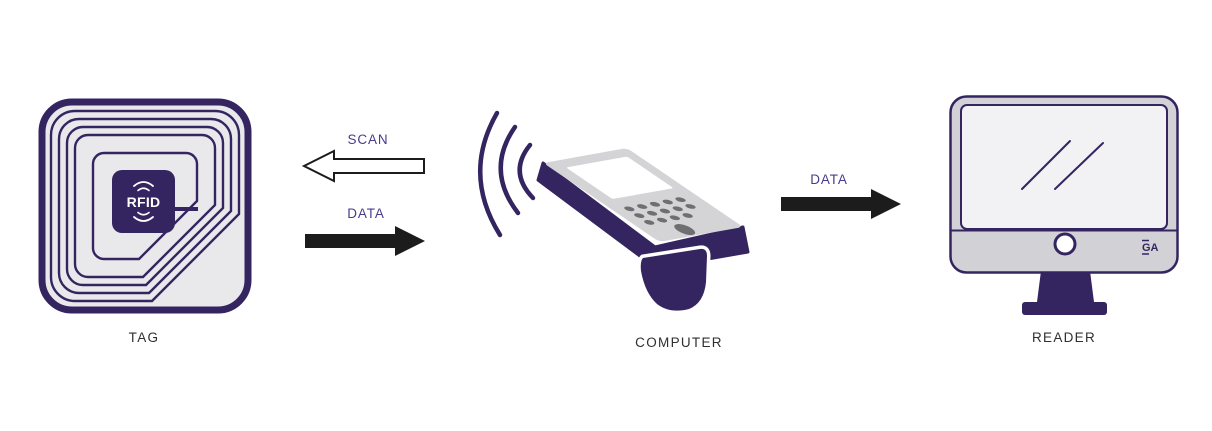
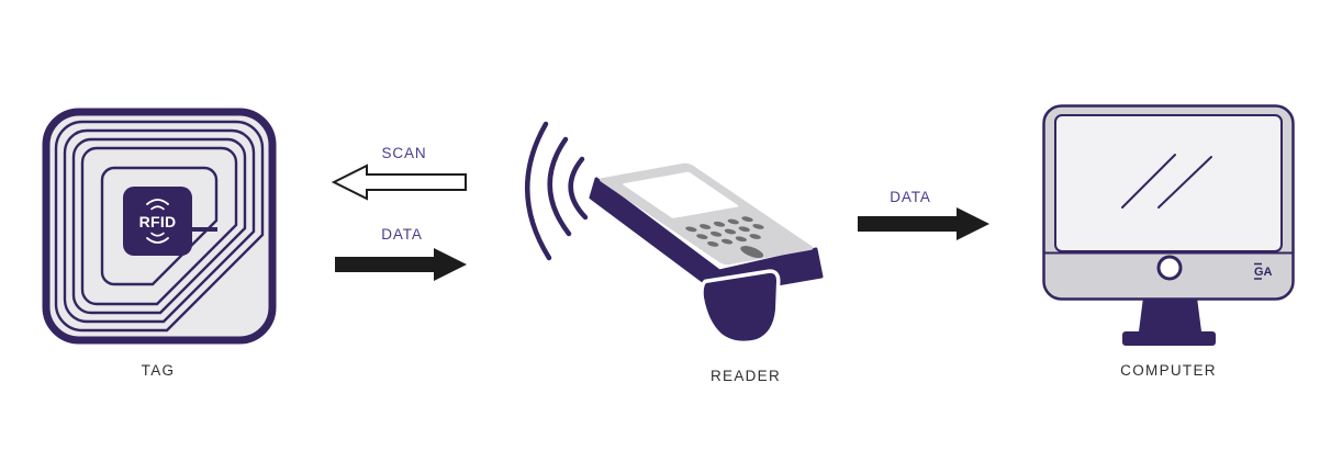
  RFID
  TAG
  SCAN
  DATA
- COMPUTER
+ READER
  DATA
  GA
- READER
+ COMPUTER
